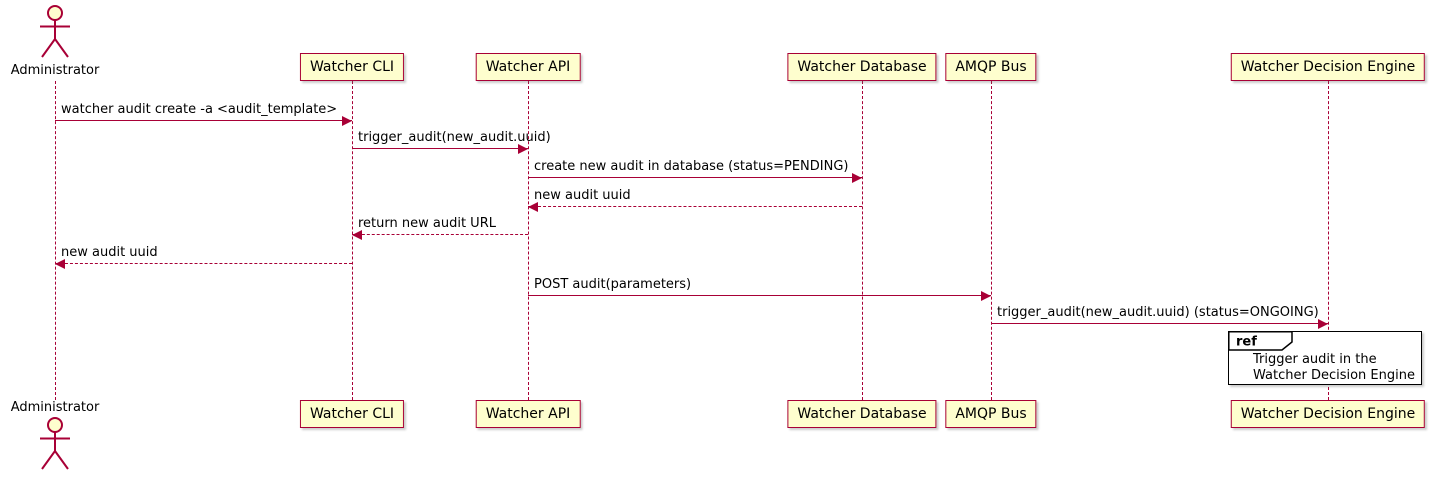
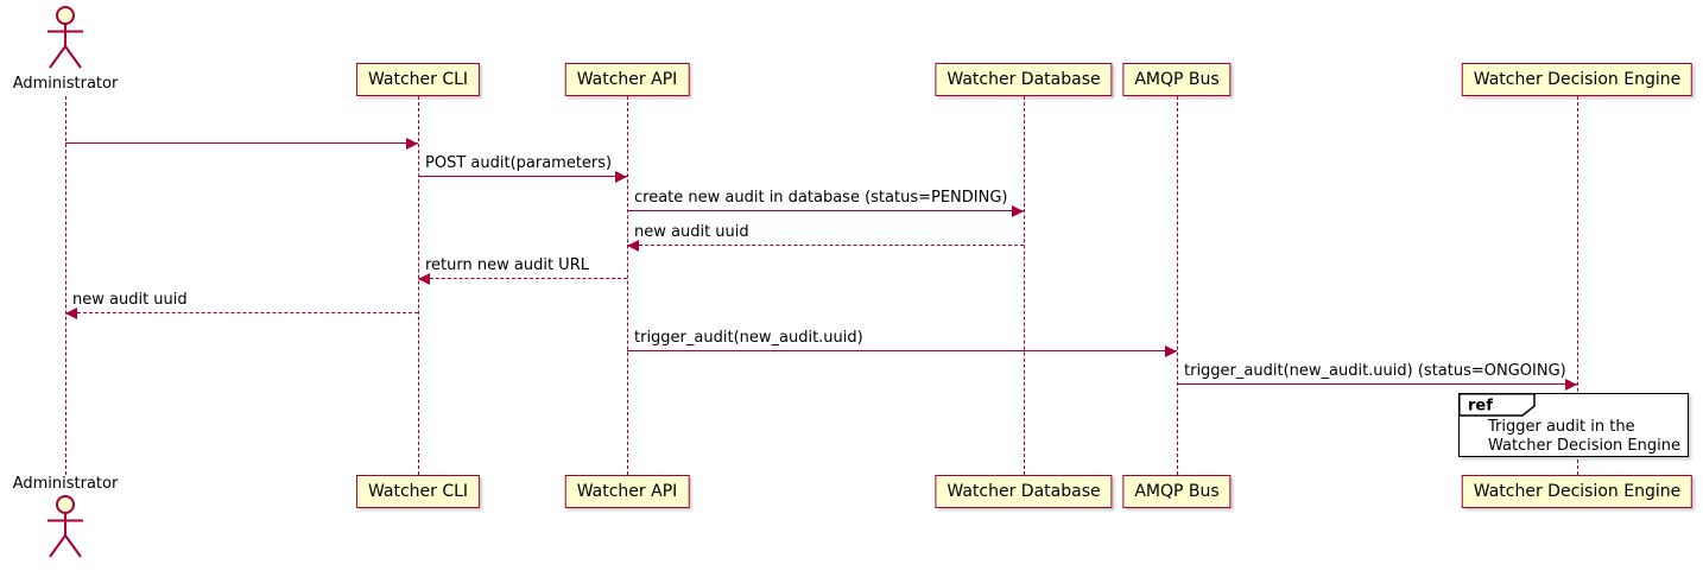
  Administrator
  Administrator
  Watcher CLI
  Watcher CLI
  Watcher API
  Watcher API
  Watcher Database
  Watcher Database
  AMQP Bus
  AMQP Bus
  Watcher Decision Engine
  Watcher Decision Engine
- watcher audit create -a <audit_template>
- trigger_audit(new_audit.uuid)
+ POST audit(parameters)
  create new audit in database (status=PENDING)
  new audit uuid
  return new audit URL
  new audit uuid
- POST audit(parameters)
+ trigger_audit(new_audit.uuid)
  trigger_audit(new_audit.uuid) (status=ONGOING)
  ref
  Trigger audit in the
  Watcher Decision Engine
